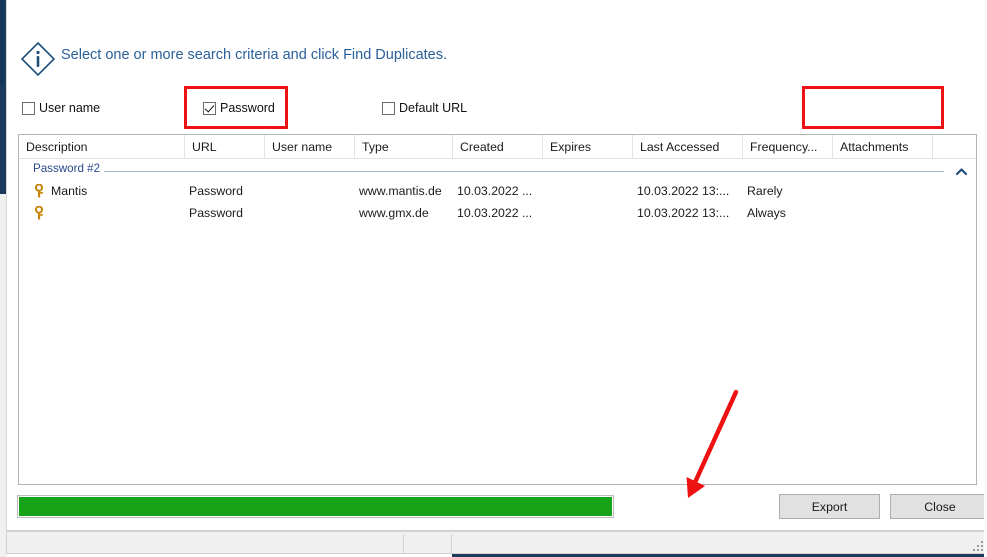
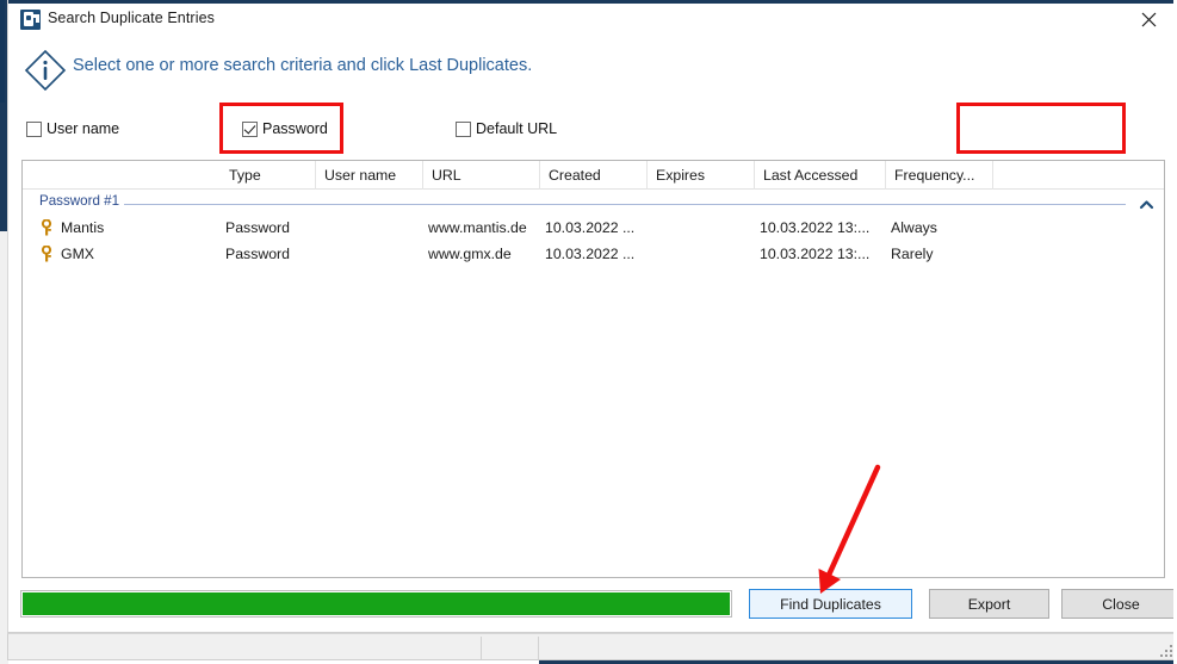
+ Search Duplicate Entries
- Select one or more search criteria and click Find Duplicates.
+ Select one or more search criteria and click Last Duplicates.
  User name
  Password
  Default URL
- Description
- URL
+ Type
  User name
- Type
+ URL
  Created
  Expires
  Last Accessed
  Frequency...
- Attachments
- Password #2
+ Password #1
  Mantis
  Password
  www.mantis.de
  10.03.2022 ...
  10.03.2022 13:...
- Rarely
+ Always
+ GMX
  Password
  www.gmx.de
  10.03.2022 ...
  10.03.2022 13:...
- Always
+ Rarely
+ Find Duplicates
  Export
  Close
